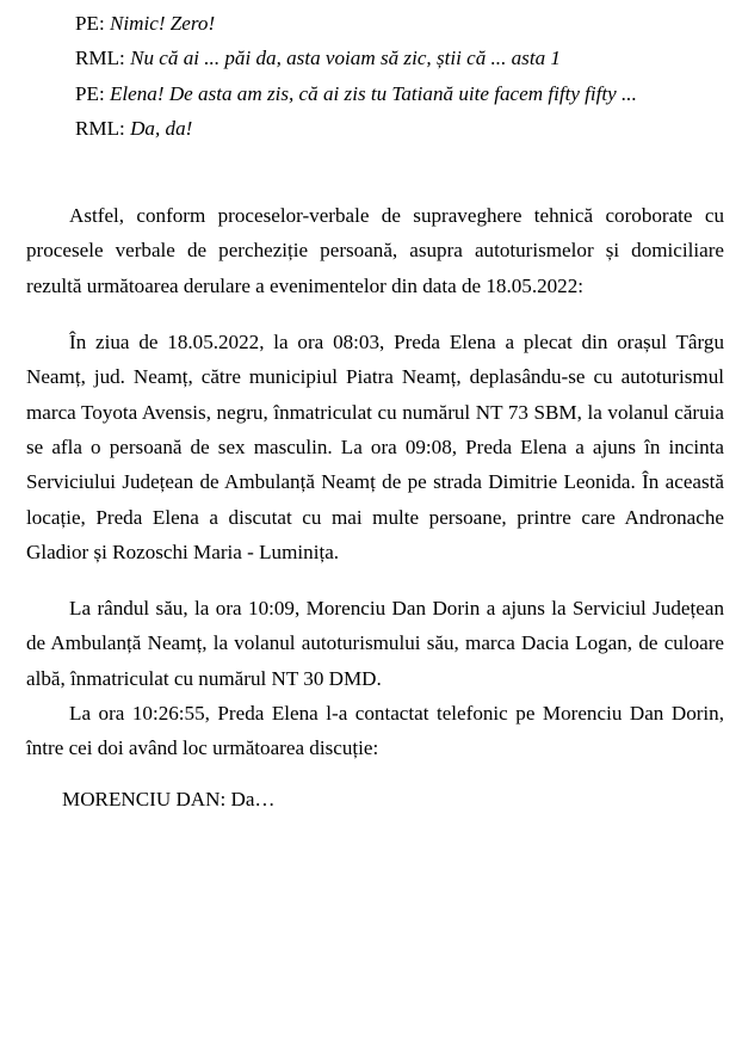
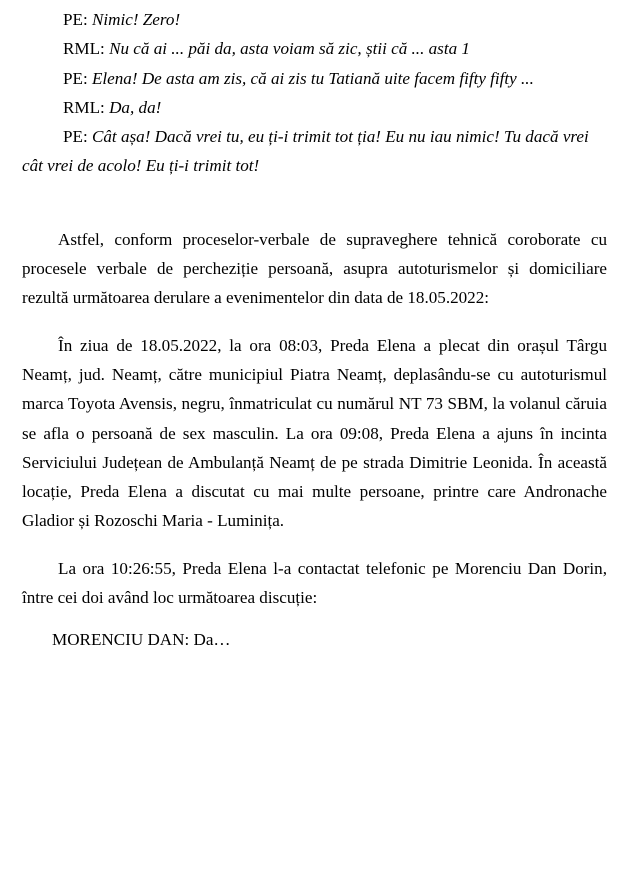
  PE: Nimic! Zero!
  RML: Nu că ai ... păi da, asta voiam să zic, știi că ... asta 1
  PE: Elena! De asta am zis, că ai zis tu Tatiană uite facem fifty fifty ...
  RML: Da, da!
+ PE: Cât așa! Dacă vrei tu, eu ți-i trimit tot ția! Eu nu iau nimic! Tu dacă vrei cât vrei de acolo! Eu ți-i trimit tot!
  Astfel, conform proceselor-verbale de supraveghere tehnică coroborate cu procesele verbale de percheziție persoană, asupra autoturismelor și domiciliare rezultă următoarea derulare a evenimentelor din data de 18.05.2022:
  În ziua de 18.05.2022, la ora 08:03, Preda Elena a plecat din orașul Târgu Neamț, jud. Neamț, către municipiul Piatra Neamț, deplasându-se cu autoturismul marca Toyota Avensis, negru, înmatriculat cu numărul NT 73 SBM, la volanul căruia se afla o persoană de sex masculin. La ora 09:08, Preda Elena a ajuns în incinta Serviciului Județean de Ambulanță Neamț de pe strada Dimitrie Leonida. În această locație, Preda Elena a discutat cu mai multe persoane, printre care Andronache Gladior și Rozoschi Maria - Luminița.
- La rândul său, la ora 10:09, Morenciu Dan Dorin a ajuns la Serviciul Județean de Ambulanță Neamț, la volanul autoturismului său, marca Dacia Logan, de culoare albă, înmatriculat cu numărul NT 30 DMD.
  La ora 10:26:55, Preda Elena l-a contactat telefonic pe Morenciu Dan Dorin, între cei doi având loc următoarea discuție:
  MORENCIU DAN: Da…
